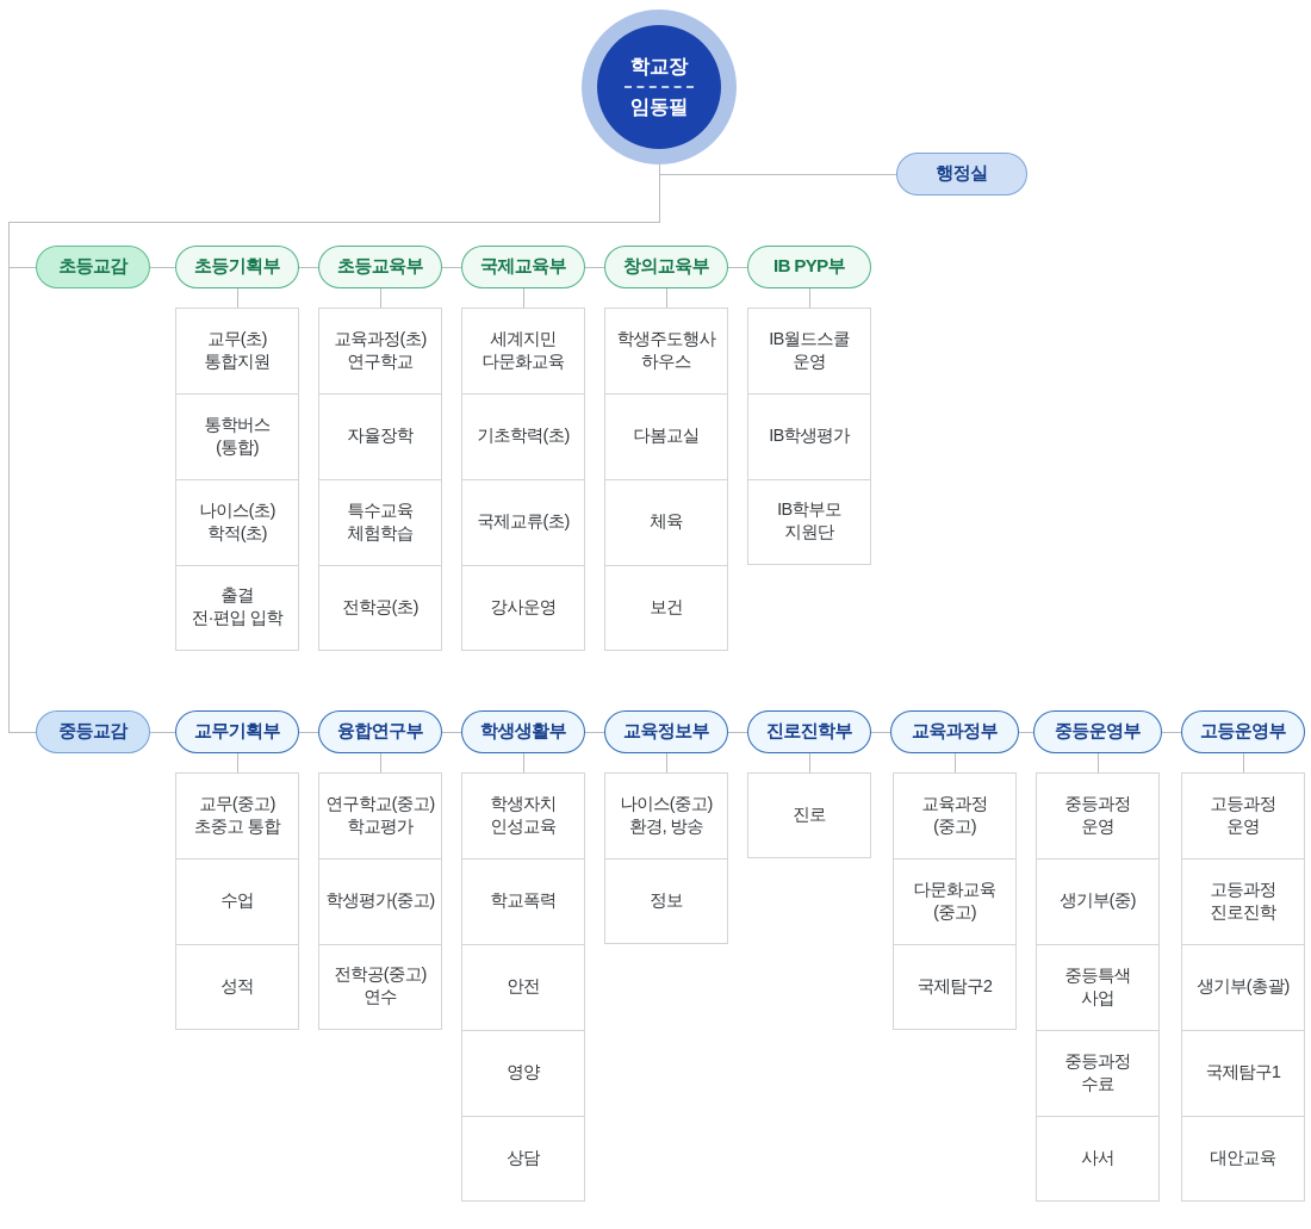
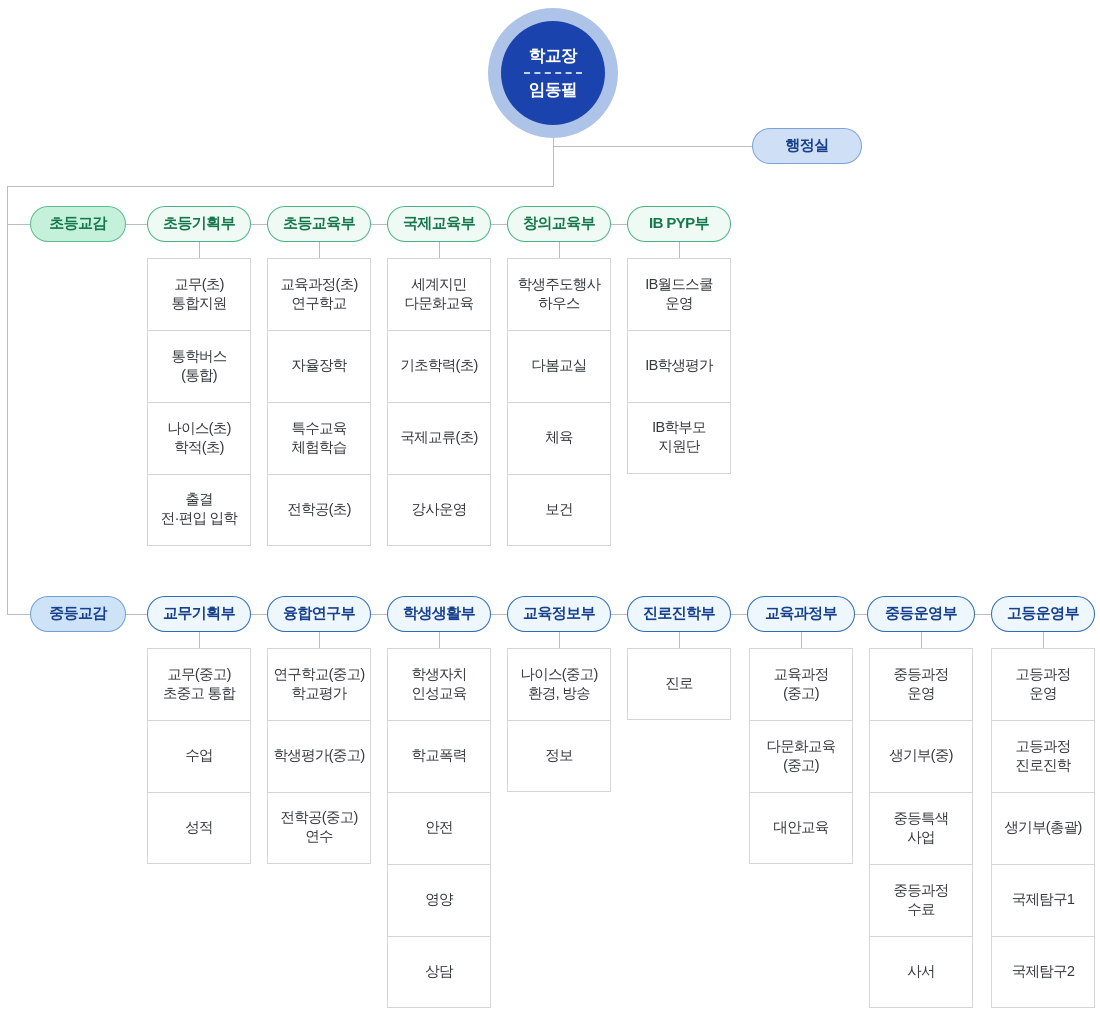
  학교장
  임동필
  행정실
  초등교감
  초등기획부
  초등교육부
  국제교육부
  창의교육부
  IB PYP부
  교무(초)
  통합지원
  통학버스
  (통합)
  나이스(초)
  학적(초)
  출결
  전·편입 입학
  교육과정(초)
  연구학교
  자율장학
  특수교육
  체험학습
  전학공(초)
  세계지민
  다문화교육
  기초학력(초)
  국제교류(초)
  강사운영
  학생주도행사
  하우스
  다봄교실
  체육
  보건
  IB월드스쿨
  운영
  IB학생평가
  IB학부모
  지원단
  중등교감
  교무기획부
  융합연구부
  학생생활부
  교육정보부
  진로진학부
  교육과정부
  중등운영부
  고등운영부
  교무(중고)
  초중고 통합
  수업
  성적
  연구학교(중고)
  학교평가
  학생평가(중고)
  전학공(중고)
  연수
  학생자치
  인성교육
  학교폭력
  안전
  영양
  상담
  나이스(중고)
  환경, 방송
  정보
  진로
  교육과정
  (중고)
  다문화교육
  (중고)
- 국제탐구2
+ 대안교육
  중등과정
  운영
  생기부(중)
  중등특색
  사업
  중등과정
  수료
  사서
  고등과정
  운영
  고등과정
  진로진학
  생기부(총괄)
  국제탐구1
- 대안교육
+ 국제탐구2
